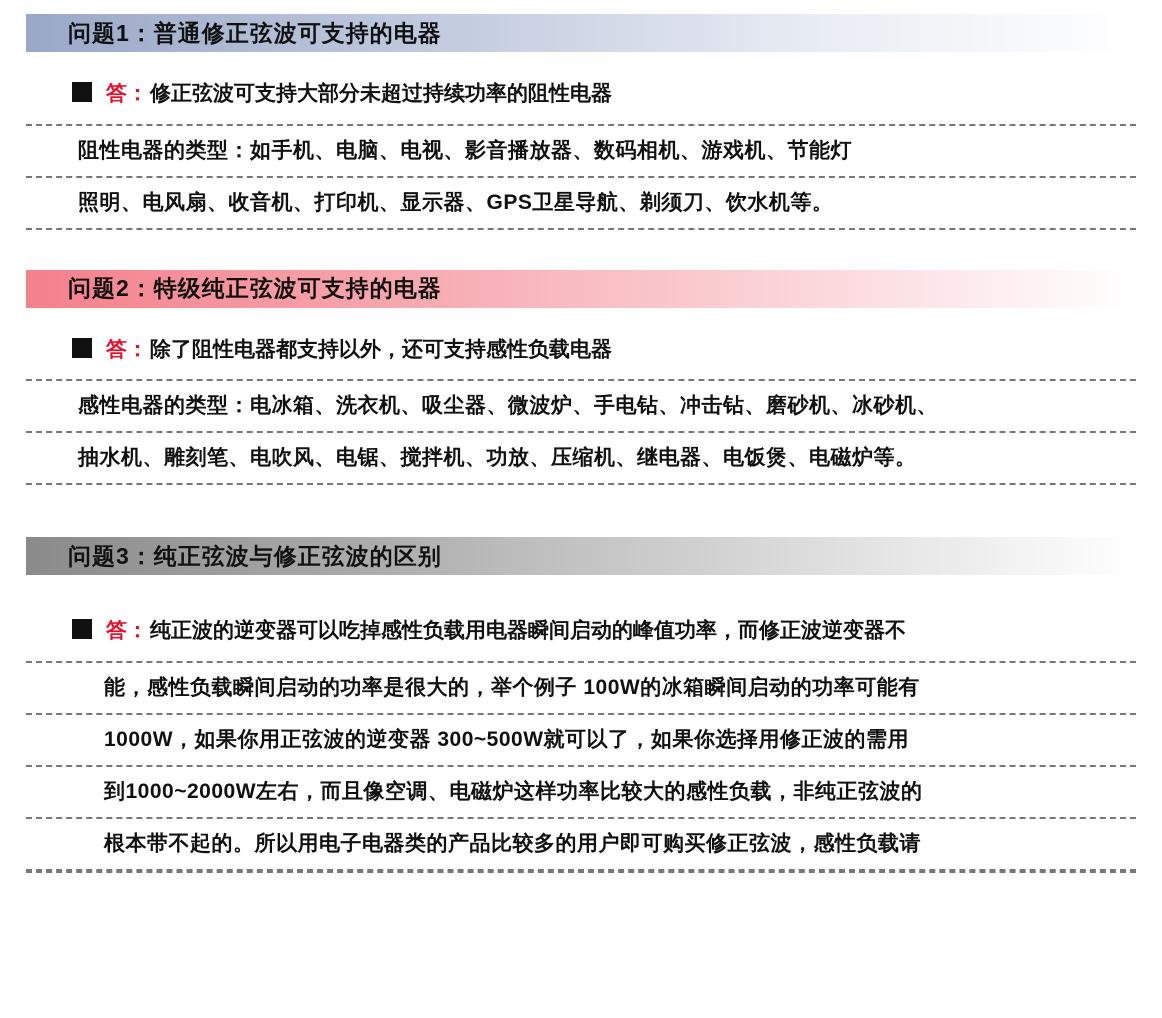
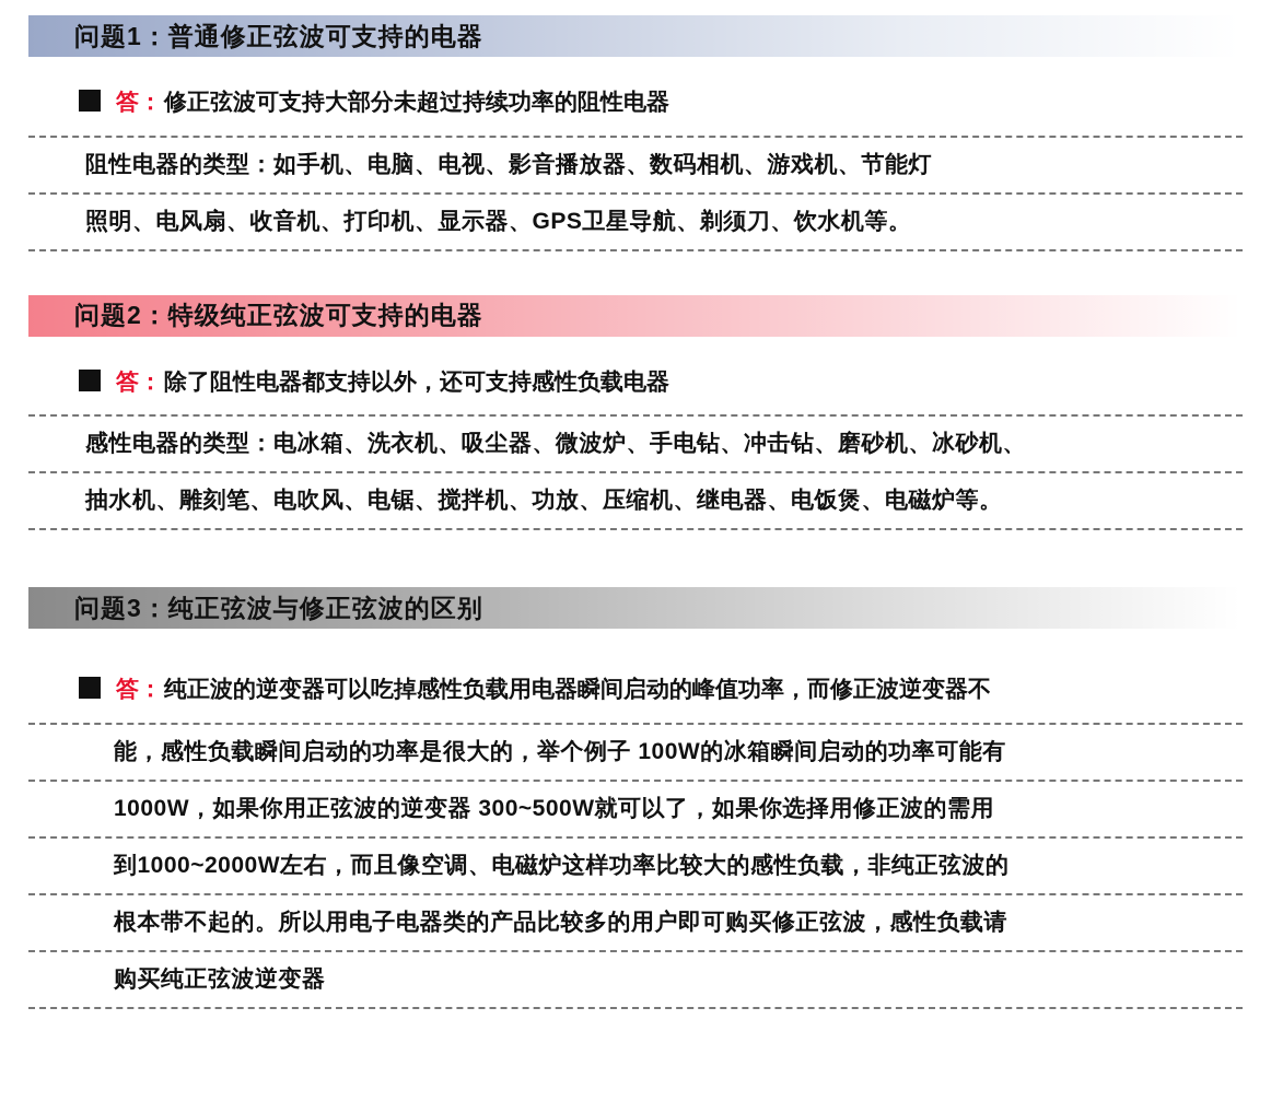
  问题1：普通修正弦波可支持的电器
  答：
  修正弦波可支持大部分未超过持续功率的阻性电器
  阻性电器的类型：如手机、电脑、电视、影音播放器、数码相机、游戏机、节能灯
  照明、电风扇、收音机、打印机、显示器、GPS卫星导航、剃须刀、饮水机等。
  问题2：特级纯正弦波可支持的电器
  答：
  除了阻性电器都支持以外，还可支持感性负载电器
  感性电器的类型：电冰箱、洗衣机、吸尘器、微波炉、手电钻、冲击钻、磨砂机、冰砂机、
  抽水机、雕刻笔、电吹风、电锯、搅拌机、功放、压缩机、继电器、电饭煲、电磁炉等。
  问题3：纯正弦波与修正弦波的区别
  答：
  纯正波的逆变器可以吃掉感性负载用电器瞬间启动的峰值功率，而修正波逆变器不
  能，感性负载瞬间启动的功率是很大的，举个例子 100W的冰箱瞬间启动的功率可能有
  1000W，如果你用正弦波的逆变器 300~500W就可以了，如果你选择用修正波的需用
  到1000~2000W左右，而且像空调、电磁炉这样功率比较大的感性负载，非纯正弦波的
  根本带不起的。所以用电子电器类的产品比较多的用户即可购买修正弦波，感性负载请
+ 购买纯正弦波逆变器
